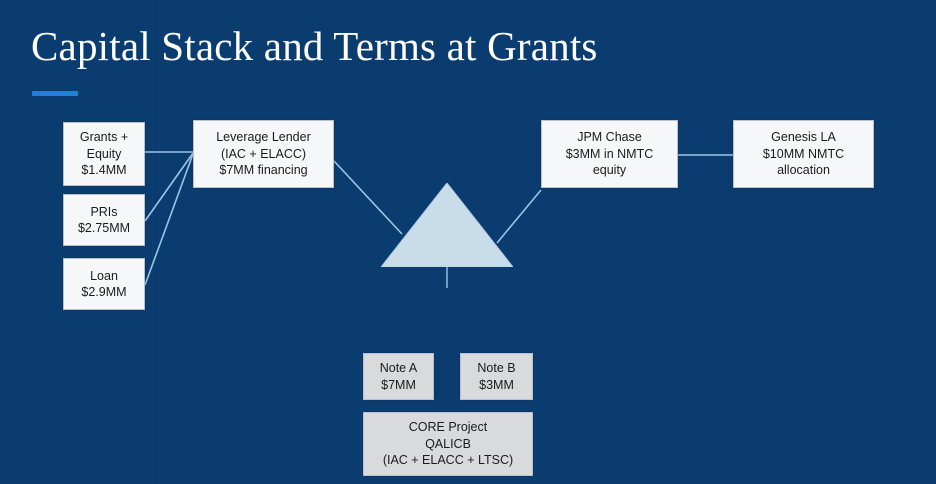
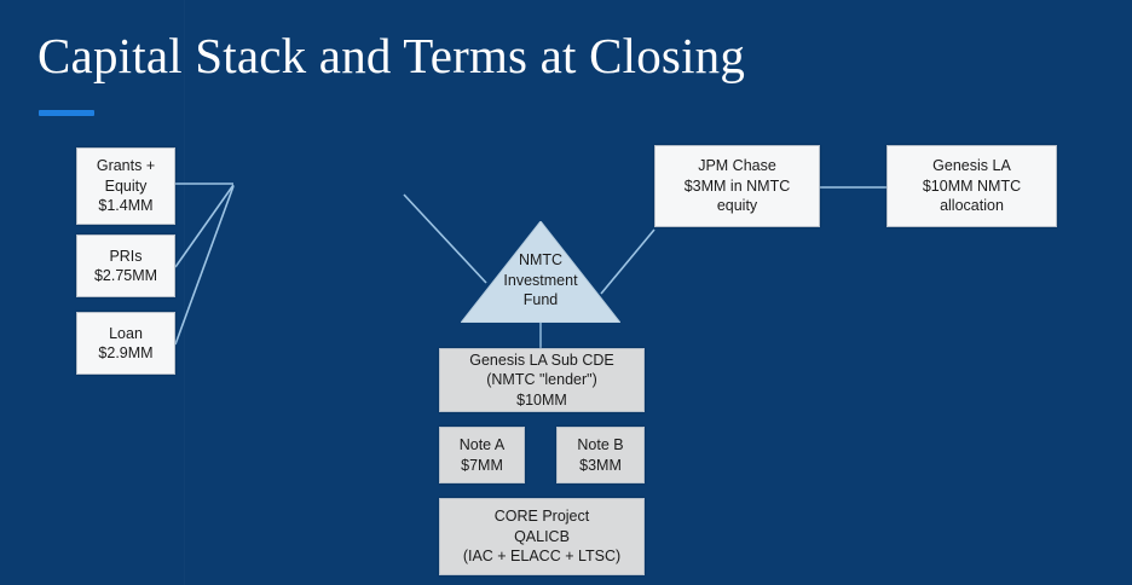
- Capital Stack and Terms at Grants
+ Capital Stack and Terms at Closing
+ NMTC
+ Investment
+ Fund
  Grants +
  Equity
  $1.4MM
  PRIs
  $2.75MM
  Loan
  $2.9MM
- Leverage Lender
- (IAC + ELACC)
- $7MM financing
  JPM Chase
  $3MM in NMTC
  equity
  Genesis LA
  $10MM NMTC
  allocation
+ Genesis LA Sub CDE
+ (NMTC "lender")
+ $10MM
  Note A
  $7MM
  Note B
  $3MM
  CORE Project
  QALICB
  (IAC + ELACC + LTSC)
